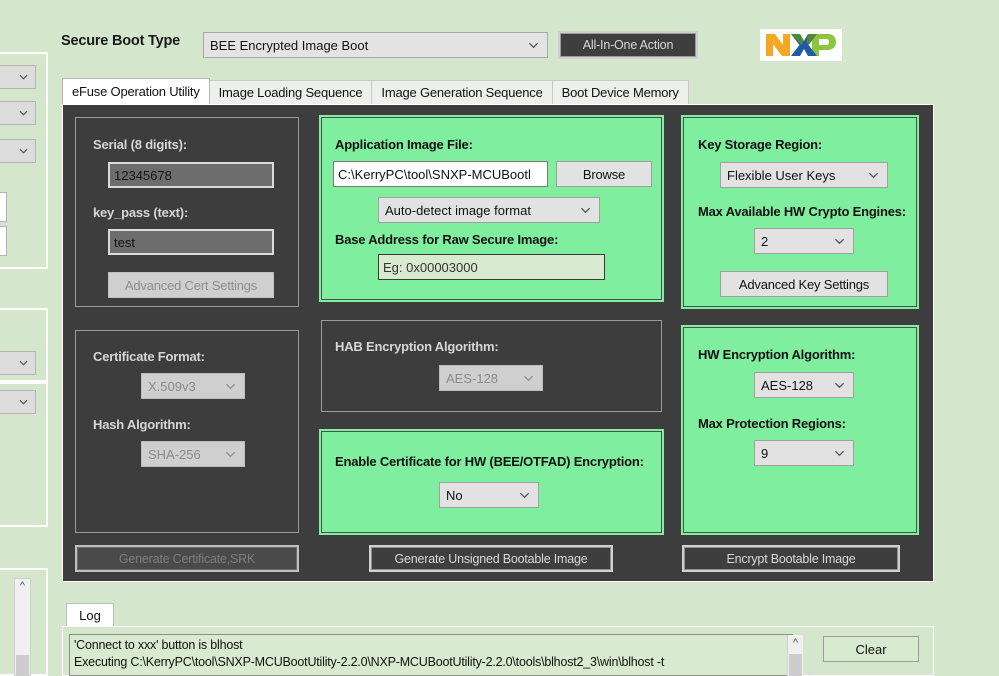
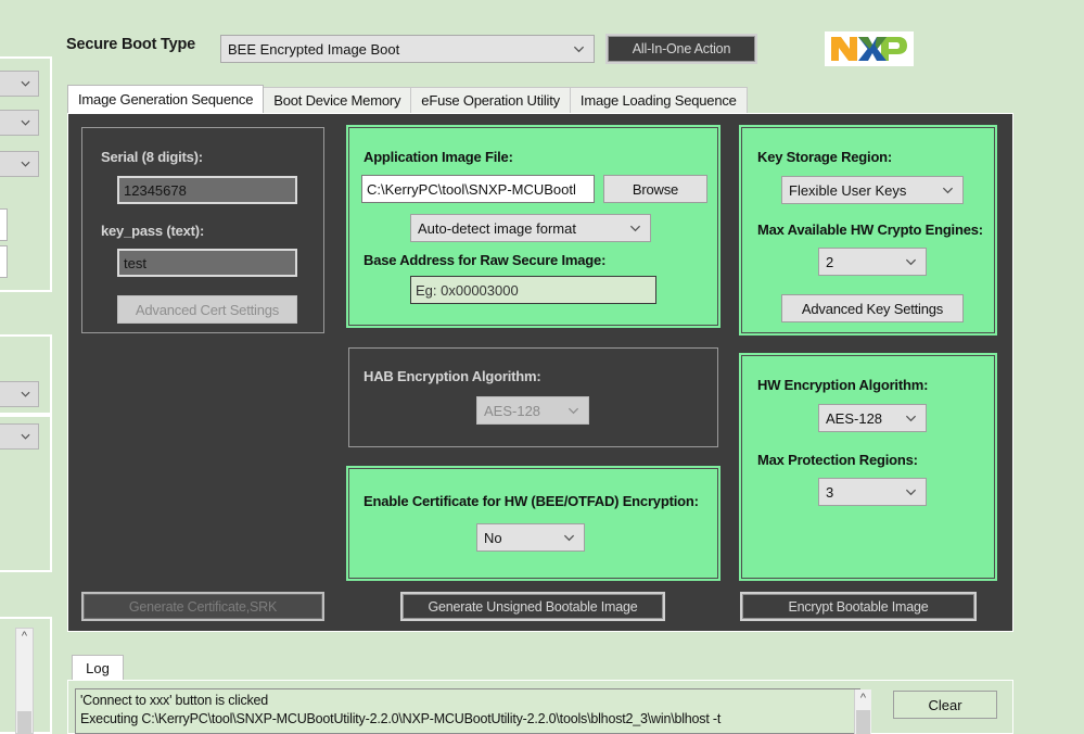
  ^
  Secure Boot Type
  BEE Encrypted Image Boot
  All-In-One Action
- eFuse Operation Utility
+ Image Generation Sequence
- Image Loading Sequence
+ Boot Device Memory
- Image Generation Sequence
+ eFuse Operation Utility
- Boot Device Memory
+ Image Loading Sequence
  Serial (8 digits):
  12345678
  key_pass (text):
  test
  Advanced Cert Settings
  Application Image File:
  C:\KerryPC\tool\SNXP-MCUBootl
  Browse
  Auto-detect image format
  Base Address for Raw Secure Image:
  Eg: 0x00003000
  Key Storage Region:
  Flexible User Keys
  Max Available HW Crypto Engines:
  2
  Advanced Key Settings
- Certificate Format:
- X.509v3
- Hash Algorithm:
- SHA-256
  HAB Encryption Algorithm:
  AES-128
  Enable Certificate for HW (BEE/OTFAD) Encryption:
  No
  HW Encryption Algorithm:
  AES-128
  Max Protection Regions:
- 9
+ 3
  Generate Certificate,SRK
  Generate Unsigned Bootable Image
  Encrypt Bootable Image
  Log
- 'Connect to xxx' button is blhost
+ 'Connect to xxx' button is clicked
  Executing C:\KerryPC\tool\SNXP-MCUBootUtility-2.2.0\NXP-MCUBootUtility-2.2.0\tools\blhost2_3\win\blhost -t
  ^
  Clear
